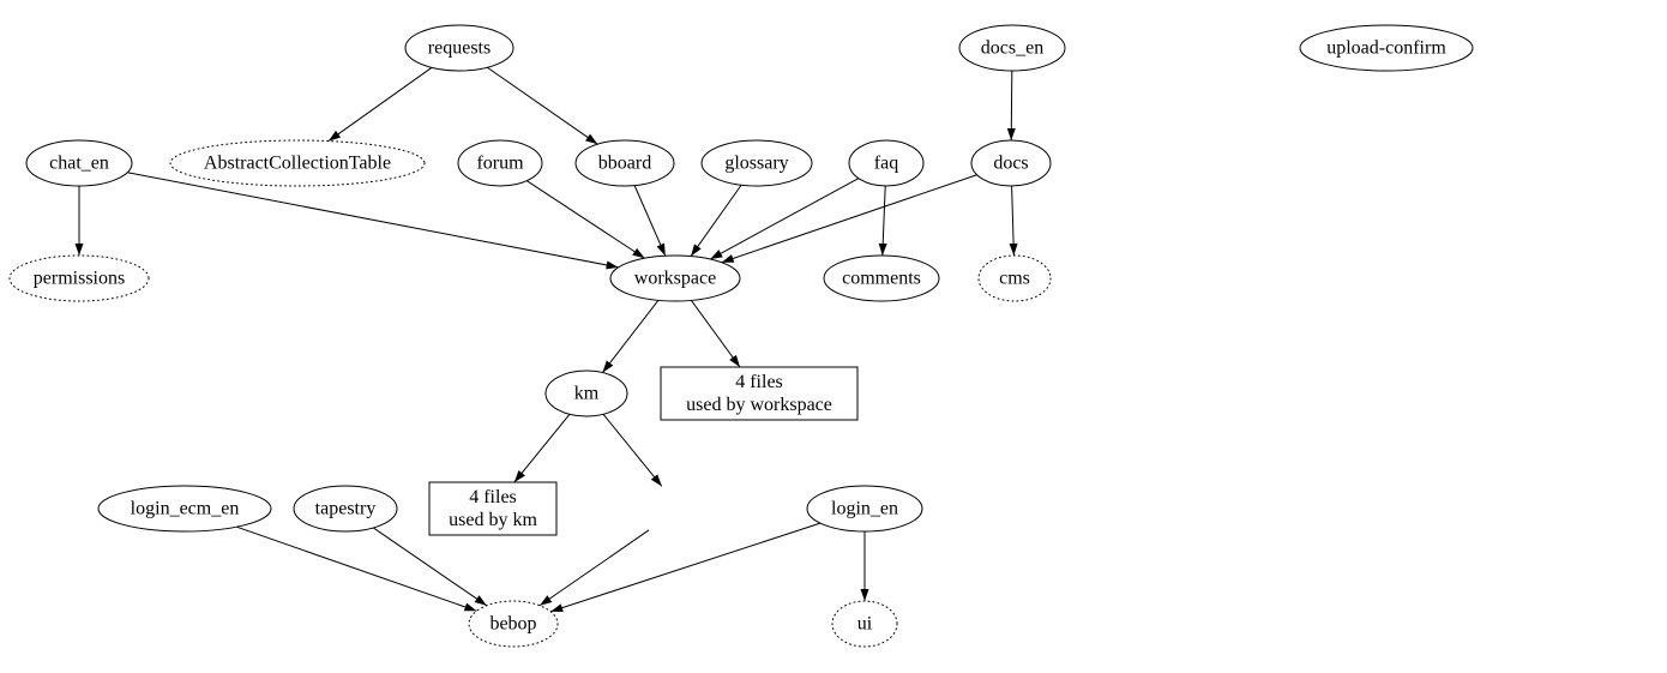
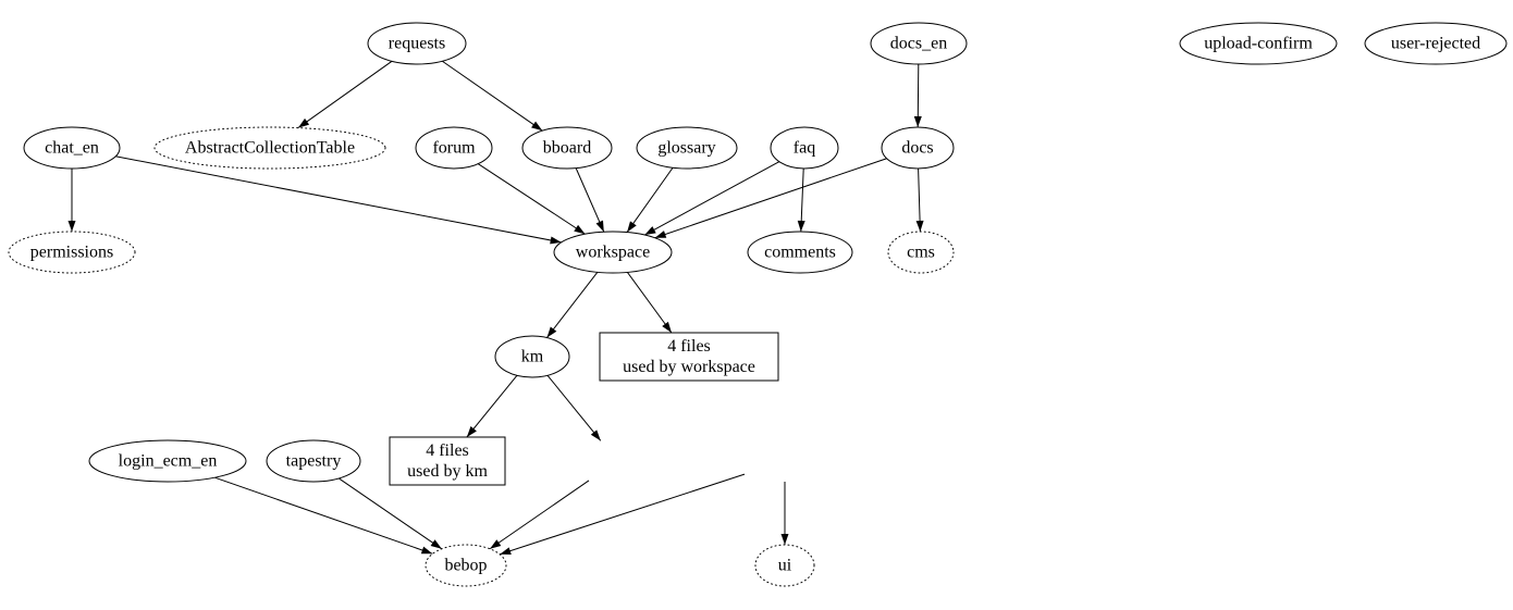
  requests
  docs_en
  upload-confirm
+ user-rejected
  chat_en
  AbstractCollectionTable
  forum
  bboard
  glossary
  faq
  docs
  permissions
  workspace
  comments
  cms
  km
  4 files
  used by workspace
  login_ecm_en
  tapestry
  4 files
  used by km
- login_en
  bebop
  ui
